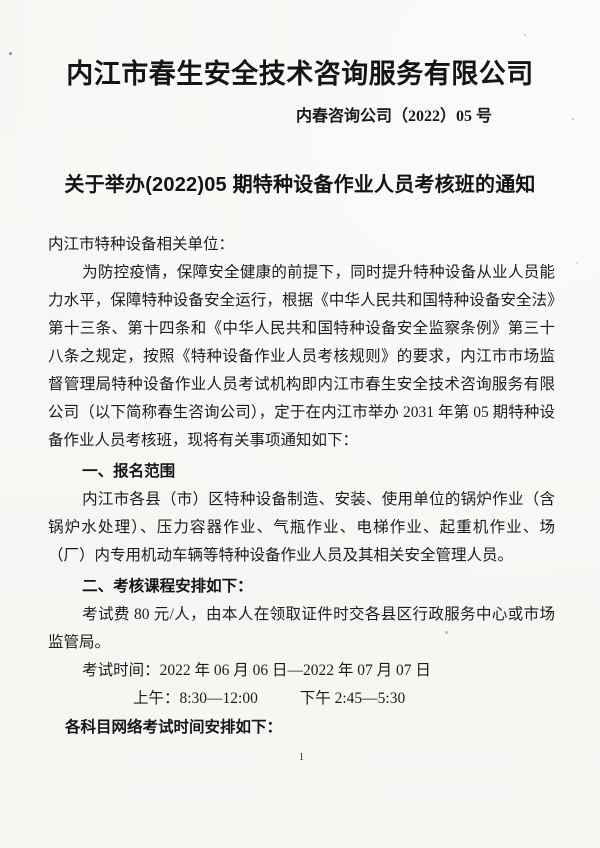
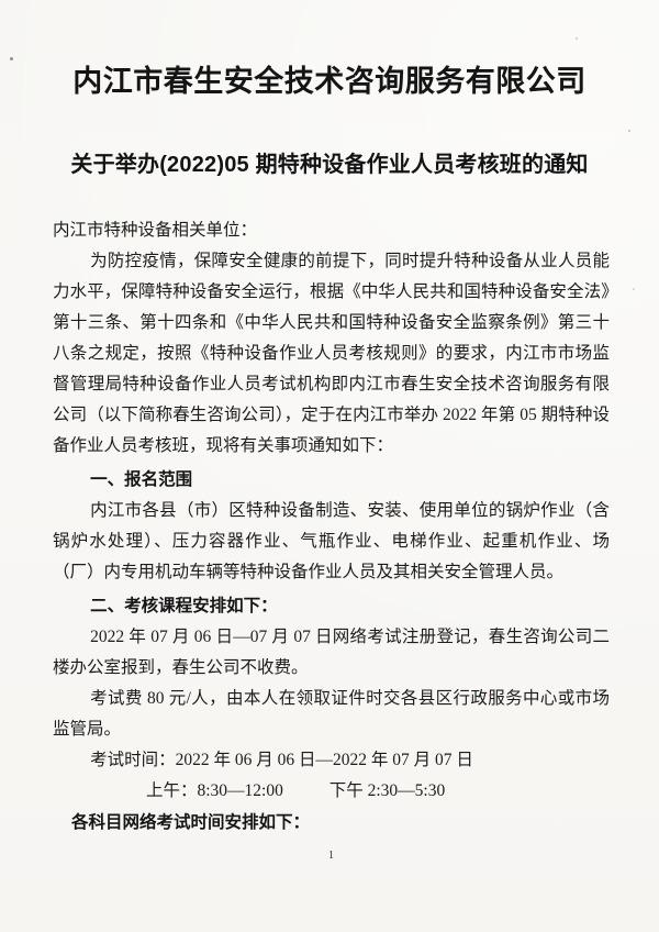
  内江市春生安全技术咨询服务有限公司
- 内春咨询公司（2022）05 号
  关于举办(2022)05 期特种设备作业人员考核班的通知
  内江市特种设备相关单位：
- 为防控疫情，保障安全健康的前提下，同时提升特种设备从业人员能力水平，保障特种设备安全运行，根据《中华人民共和国特种设备安全法》第十三条、第十四条和《中华人民共和国特种设备安全监察条例》第三十八条之规定，按照《特种设备作业人员考核规则》的要求，内江市市场监督管理局特种设备作业人员考试机构即内江市春生安全技术咨询服务有限公司（以下简称春生咨询公司），定于在内江市举办 2031 年第 05 期特种设备作业人员考核班，现将有关事项通知如下：
+ 为防控疫情，保障安全健康的前提下，同时提升特种设备从业人员能力水平，保障特种设备安全运行，根据《中华人民共和国特种设备安全法》第十三条、第十四条和《中华人民共和国特种设备安全监察条例》第三十八条之规定，按照《特种设备作业人员考核规则》的要求，内江市市场监督管理局特种设备作业人员考试机构即内江市春生安全技术咨询服务有限公司（以下简称春生咨询公司），定于在内江市举办 2022 年第 05 期特种设备作业人员考核班，现将有关事项通知如下：
  一、报名范围
  内江市各县（市）区特种设备制造、安装、使用单位的锅炉作业（含锅炉水处理）、压力容器作业、气瓶作业、电梯作业、起重机作业、场（厂）内专用机动车辆等特种设备作业人员及其相关安全管理人员。
  二、考核课程安排如下：
+ 2022 年 07 月 06 日—07 月 07 日网络考试注册登记，春生咨询公司二楼办公室报到，春生公司不收费。
  考试费 80 元/人，由本人在领取证件时交各县区行政服务中心或市场监管局。
  考试时间：2022 年 06 月 06 日—2022 年 07 月 07 日
- 上午：8:30—12:00 下午 2:45—5:30
+ 上午：8:30—12:00 下午 2:30—5:30
  各科目网络考试时间安排如下：
  1
